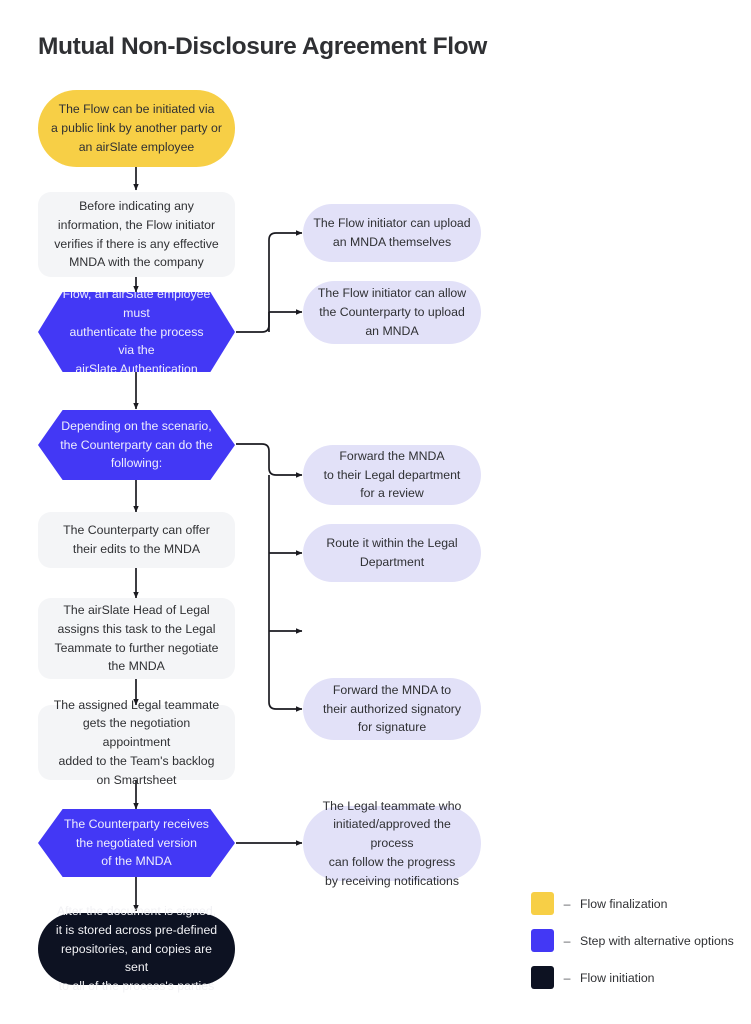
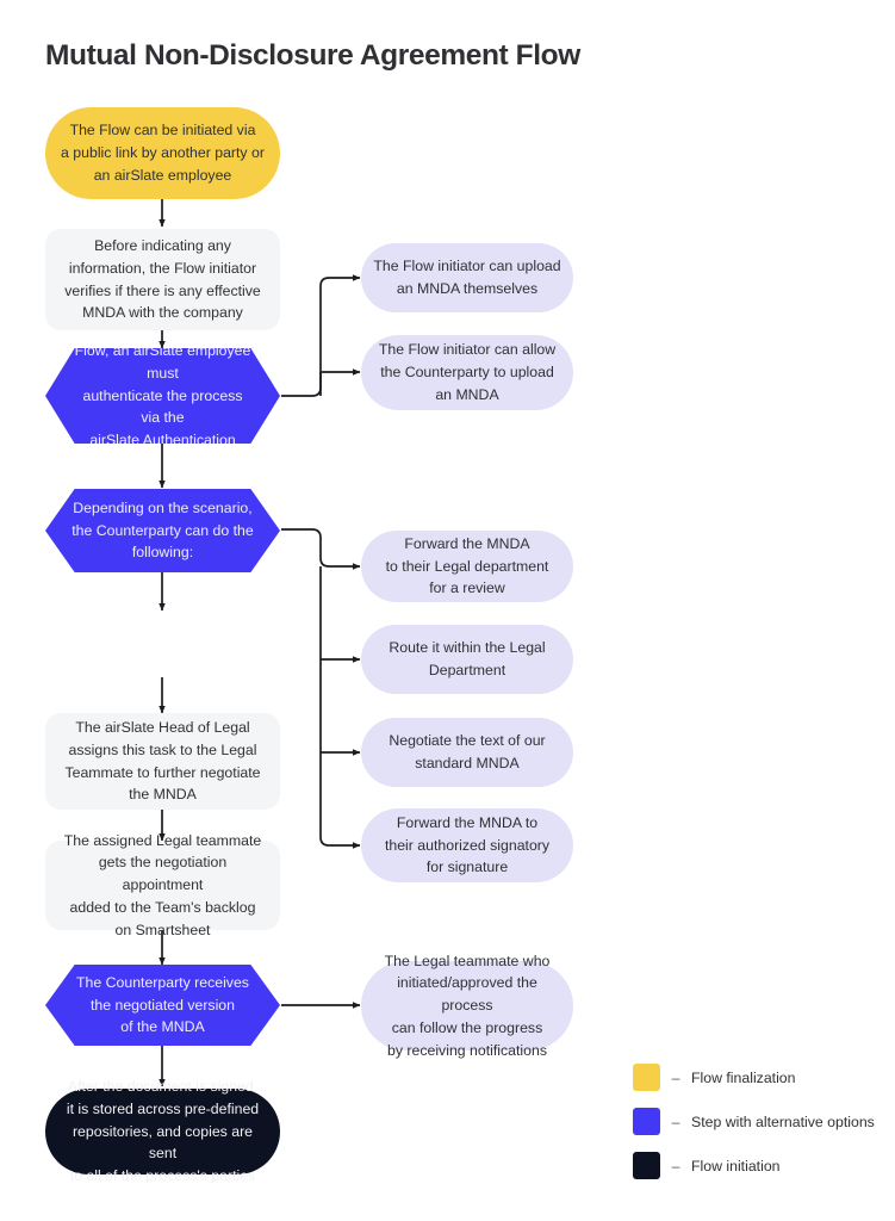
  Mutual Non-Disclosure Agreement Flow
  The Flow can be initiated via
  a public link by another party or
  an airSlate employee
  Before indicating any
  information, the Flow initiator
  verifies if there is any effective
  MNDA with the company
  Flow, an airSlate employee must
  authenticate the process via the
  airSlate Authentication
  Depending on the scenario,
  the Counterparty can do the
  following:
- The Counterparty can offer
- their edits to the MNDA
  The airSlate Head of Legal
  assigns this task to the Legal
  Teammate to further negotiate
  the MNDA
  The assigned Legal teammate
  gets the negotiation appointment
  added to the Team's backlog
  on Smartsheet
  The Counterparty receives
  the negotiated version
  of the MNDA
  After the document is signed,
  it is stored across pre-defined
  repositories, and copies are sent
  to all of the process's parties
  The Flow initiator can upload
  an MNDA themselves
  The Flow initiator can allow
  the Counterparty to upload
  an MNDA
  Forward the MNDA
  to their Legal department
  for a review
  Route it within the Legal
  Department
+ Negotiate the text of our
+ standard MNDA
  Forward the MNDA to
  their authorized signatory
  for signature
  The Legal teammate who
  initiated/approved the process
  can follow the progress
  by receiving notifications
  –
  Flow finalization
  –
  Step with alternative options
  –
  Flow initiation
